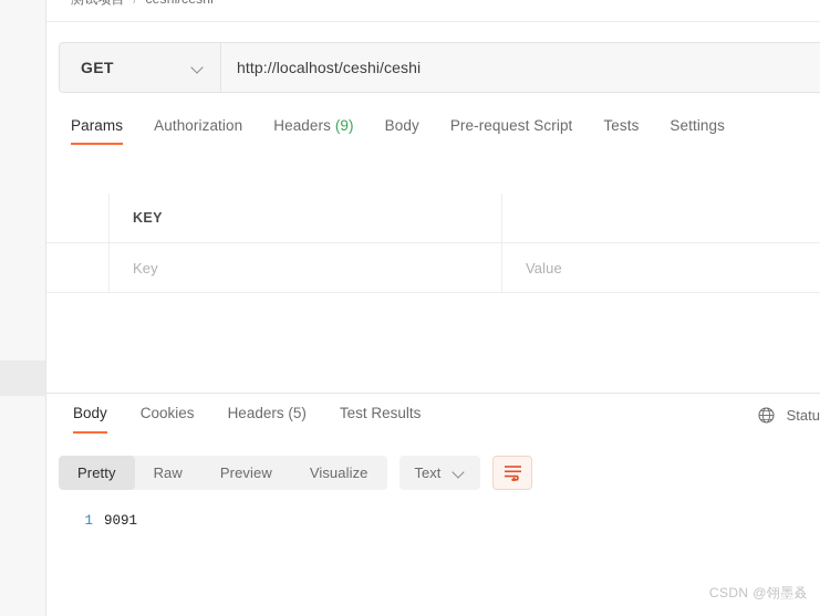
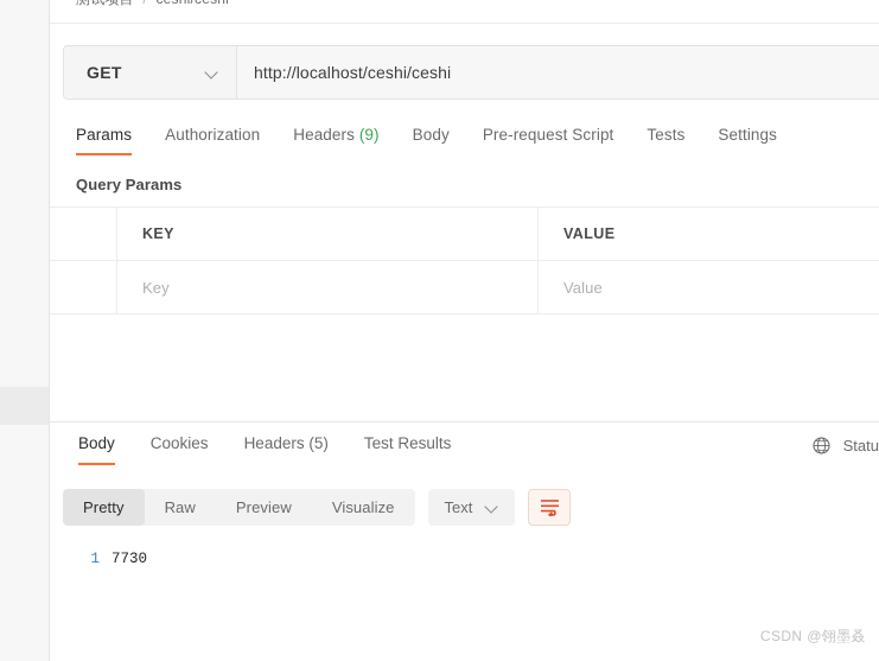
  GET
  http://localhost/ceshi/ceshi
  Params
  Authorization
  Headers (9)
  Body
  Pre-request Script
  Tests
  Settings
+ Query Params
  KEY
+ VALUE
  Key
  Value
  Body
  Cookies
  Headers (5)
  Test Results
  Statu
  Pretty
  Raw
  Preview
  Visualize
  Text
  1
- 9091
+ 7730
  CSDN @翎墨叒
